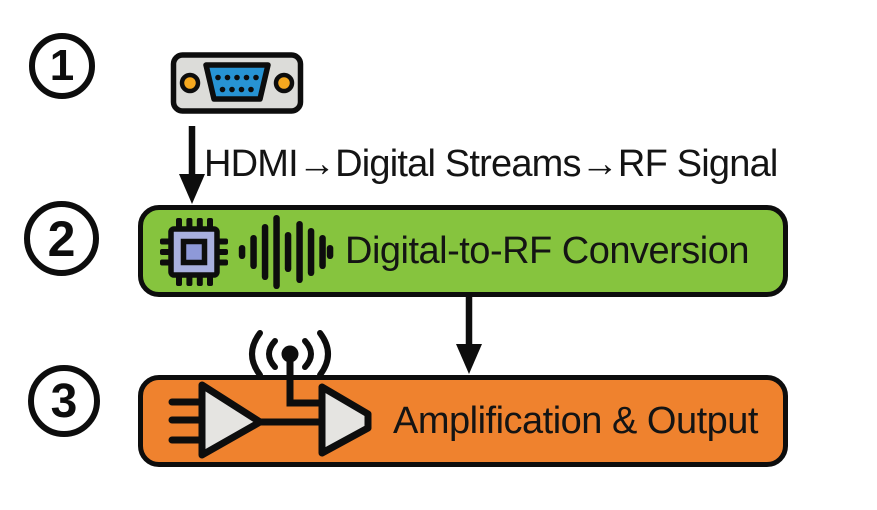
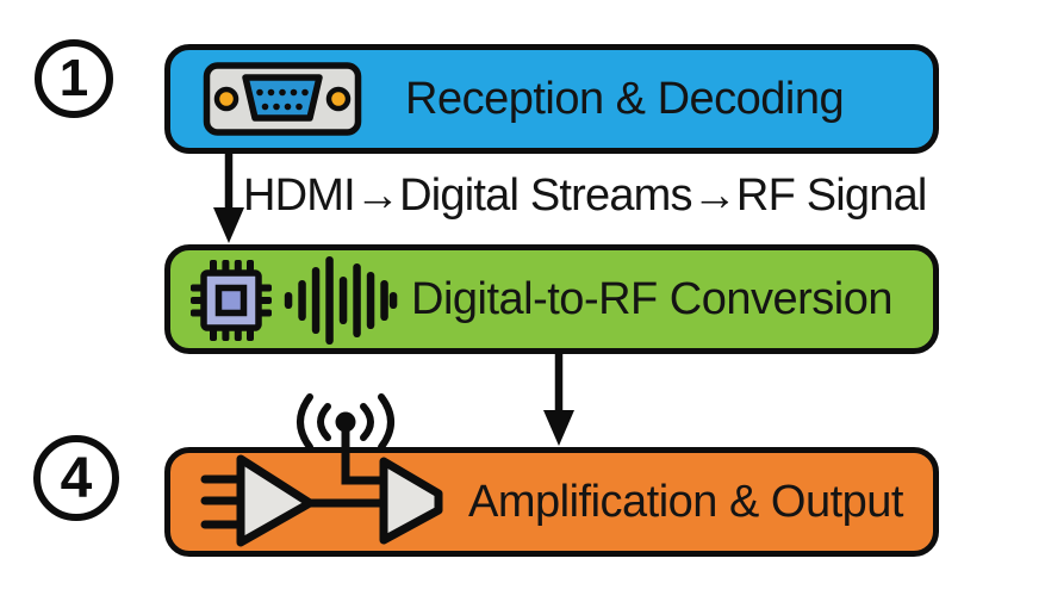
  1
- 2
- 3
+ 4
+ Reception & Decoding
  Digital-to-RF Conversion
  Amplification & Output
  HDMI→Digital Streams→RF Signal
